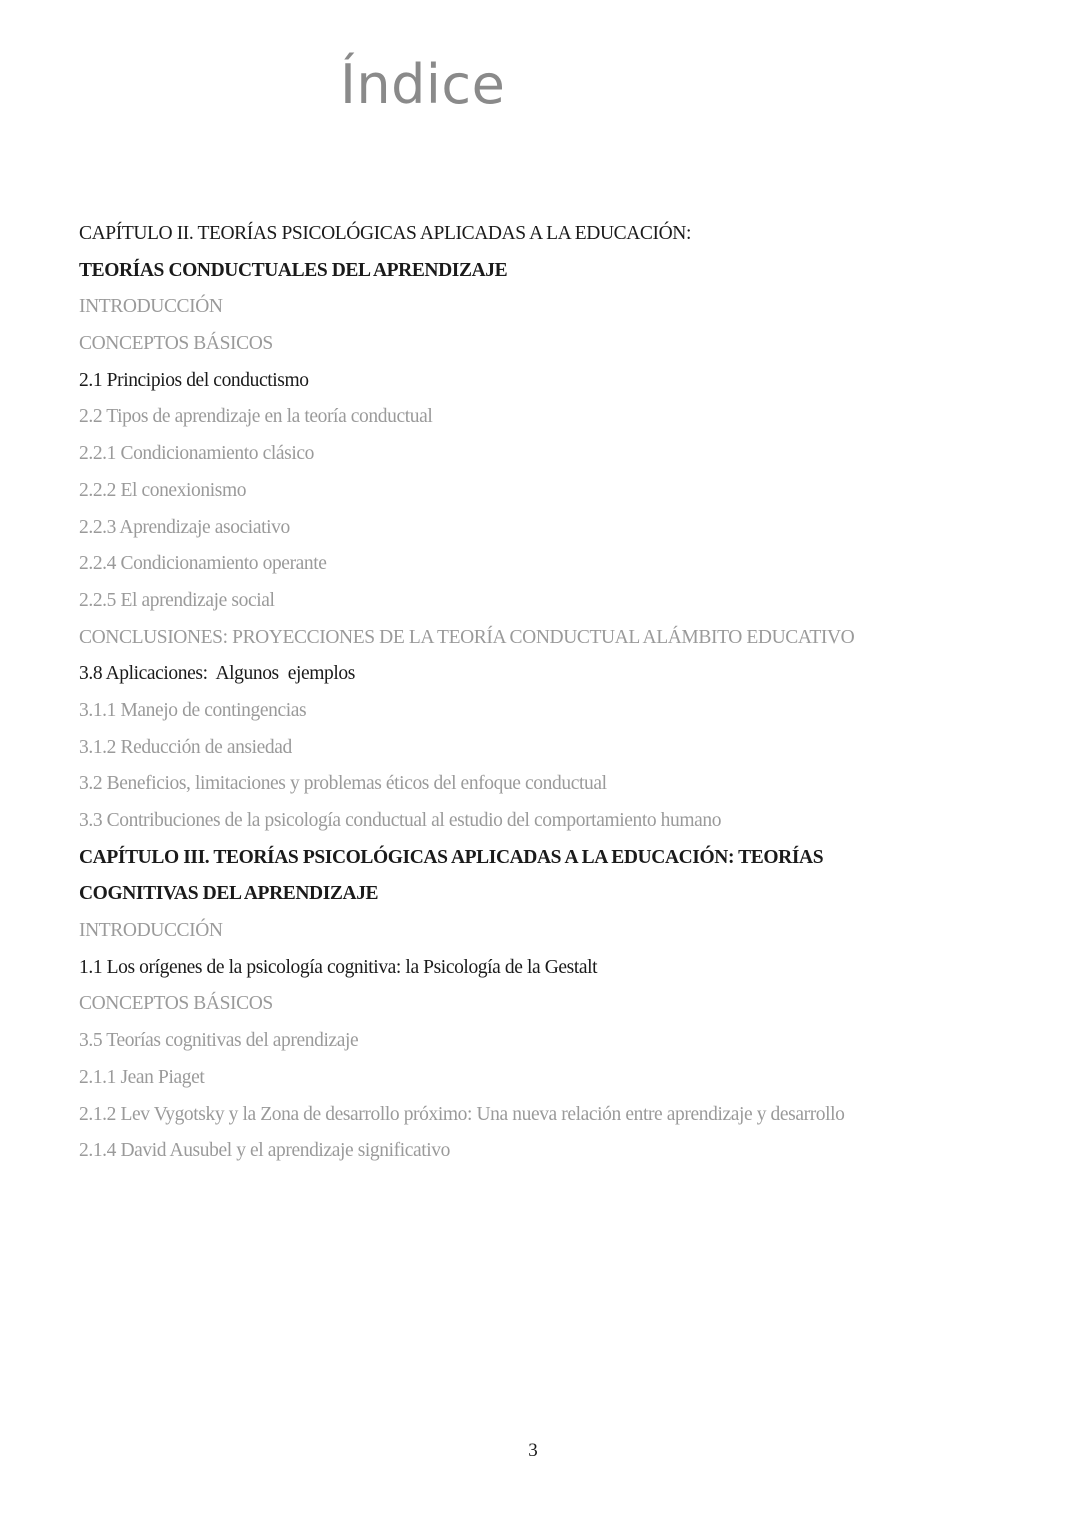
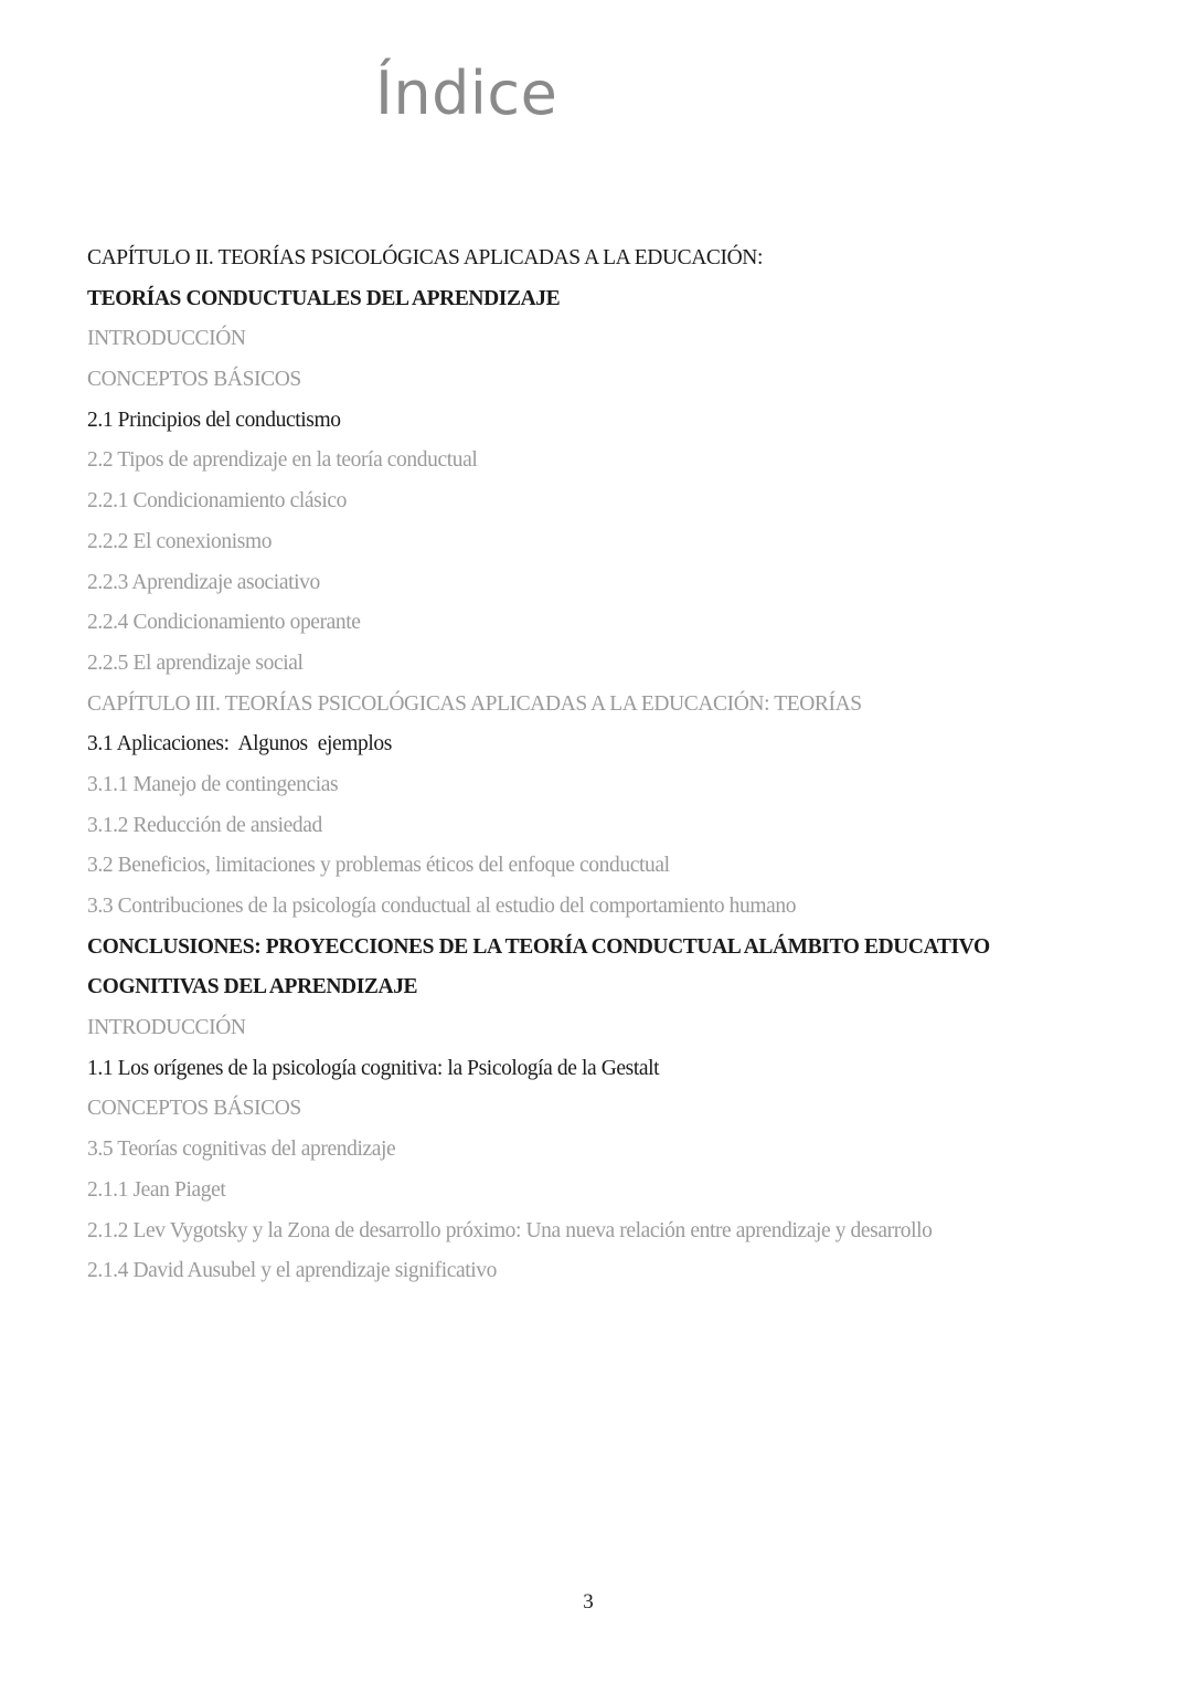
  Índice
  CAPÍTULO II. TEORÍAS PSICOLÓGICAS APLICADAS A LA EDUCACIÓN:
  TEORÍAS CONDUCTUALES DEL APRENDIZAJE
  INTRODUCCIÓN
  CONCEPTOS BÁSICOS
  2.1 Principios del conductismo
  2.2 Tipos de aprendizaje en la teoría conductual
  2.2.1 Condicionamiento clásico
  2.2.2 El conexionismo
  2.2.3 Aprendizaje asociativo
  2.2.4 Condicionamiento operante
  2.2.5 El aprendizaje social
- CONCLUSIONES: PROYECCIONES DE LA TEORÍA CONDUCTUAL ALÁMBITO EDUCATIVO
+ CAPÍTULO III. TEORÍAS PSICOLÓGICAS APLICADAS A LA EDUCACIÓN: TEORÍAS
- 3.8 Aplicaciones: Algunos ejemplos
+ 3.1 Aplicaciones: Algunos ejemplos
  3.1.1 Manejo de contingencias
  3.1.2 Reducción de ansiedad
  3.2 Beneficios, limitaciones y problemas éticos del enfoque conductual
  3.3 Contribuciones de la psicología conductual al estudio del comportamiento humano
- CAPÍTULO III. TEORÍAS PSICOLÓGICAS APLICADAS A LA EDUCACIÓN: TEORÍAS
+ CONCLUSIONES: PROYECCIONES DE LA TEORÍA CONDUCTUAL ALÁMBITO EDUCATIVO
  COGNITIVAS DEL APRENDIZAJE
  INTRODUCCIÓN
  1.1 Los orígenes de la psicología cognitiva: la Psicología de la Gestalt
  CONCEPTOS BÁSICOS
  3.5 Teorías cognitivas del aprendizaje
  2.1.1 Jean Piaget
  2.1.2 Lev Vygotsky y la Zona de desarrollo próximo: Una nueva relación entre aprendizaje y desarrollo
  2.1.4 David Ausubel y el aprendizaje significativo
  3
